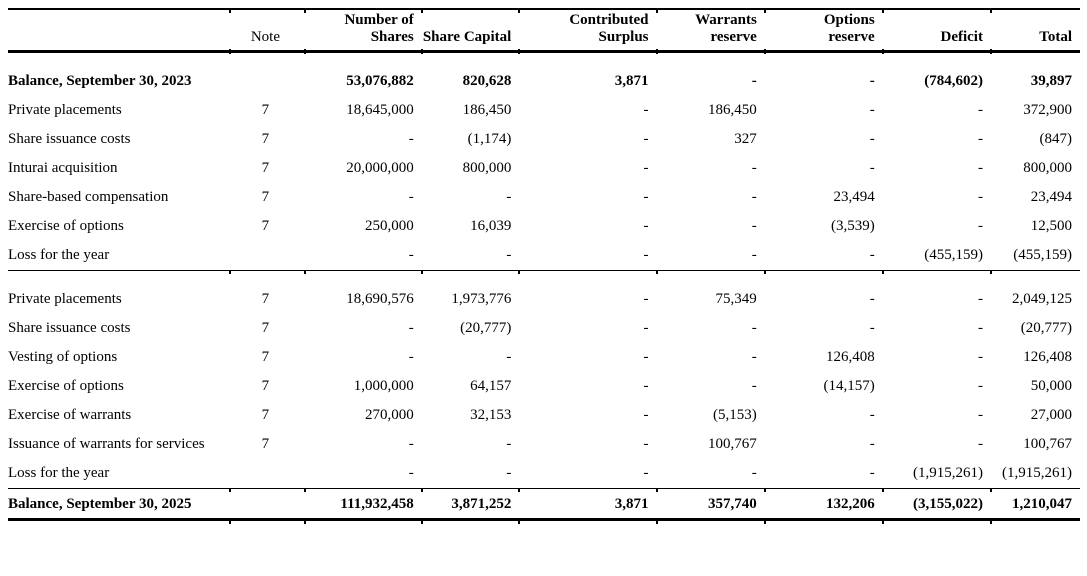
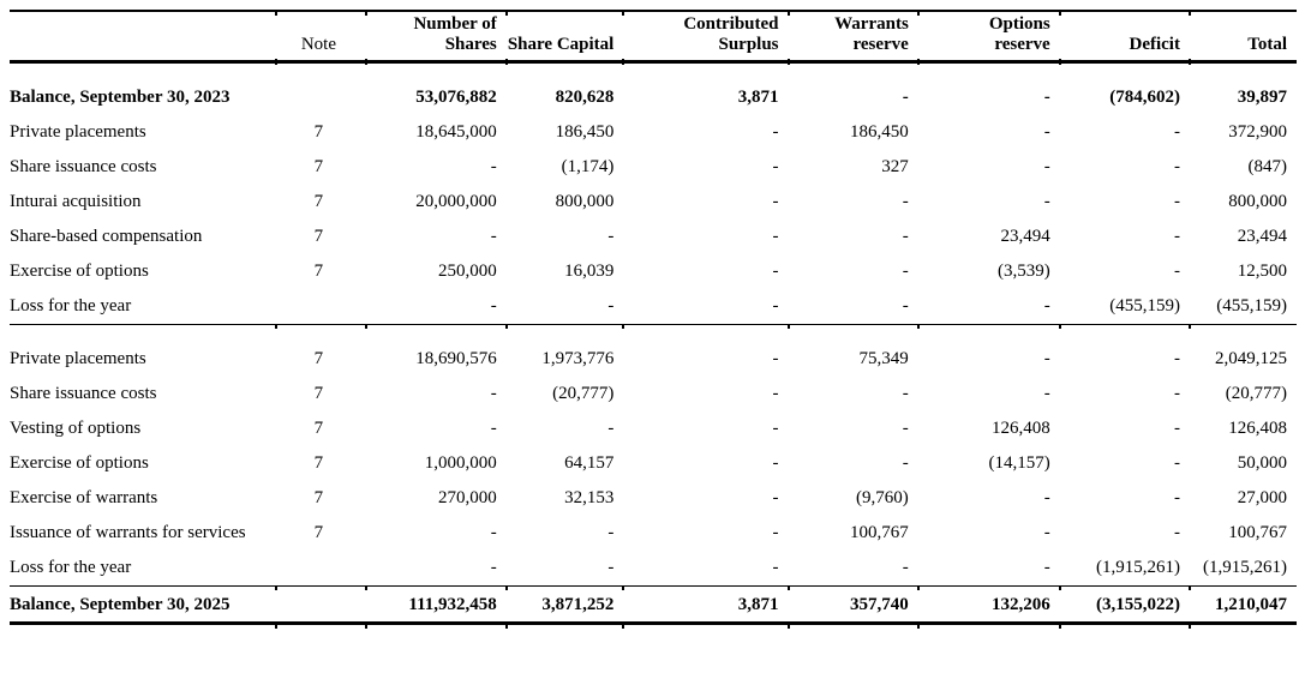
  	Note	Number ofShares	Share Capital	ContributedSurplus	Warrantsreserve	Optionsreserve	Deficit	Total
  Balance, September 30, 2023		53,076,882	820,628	3,871	-	-	(784,602)	39,897
  Private placements	7	18,645,000	186,450	-	186,450	-	-	372,900
  Share issuance costs	7	-	(1,174)	-	327	-	-	(847)
  Inturai acquisition	7	20,000,000	800,000	-	-	-	-	800,000
  Share-based compensation	7	-	-	-	-	23,494	-	23,494
  Exercise of options	7	250,000	16,039	-	-	(3,539)	-	12,500
  Loss for the year		-	-	-	-	-	(455,159)	(455,159)
  Private placements	7	18,690,576	1,973,776	-	75,349	-	-	2,049,125
  Share issuance costs	7	-	(20,777)	-	-	-	-	(20,777)
  Vesting of options	7	-	-	-	-	126,408	-	126,408
  Exercise of options	7	1,000,000	64,157	-	-	(14,157)	-	50,000
- Exercise of warrants	7	270,000	32,153	-	(5,153)	-	-	27,000
+ Exercise of warrants	7	270,000	32,153	-	(9,760)	-	-	27,000
  Issuance of warrants for services	7	-	-	-	100,767	-	-	100,767
  Loss for the year		-	-	-	-	-	(1,915,261)	(1,915,261)
  Balance, September 30, 2025		111,932,458	3,871,252	3,871	357,740	132,206	(3,155,022)	1,210,047
